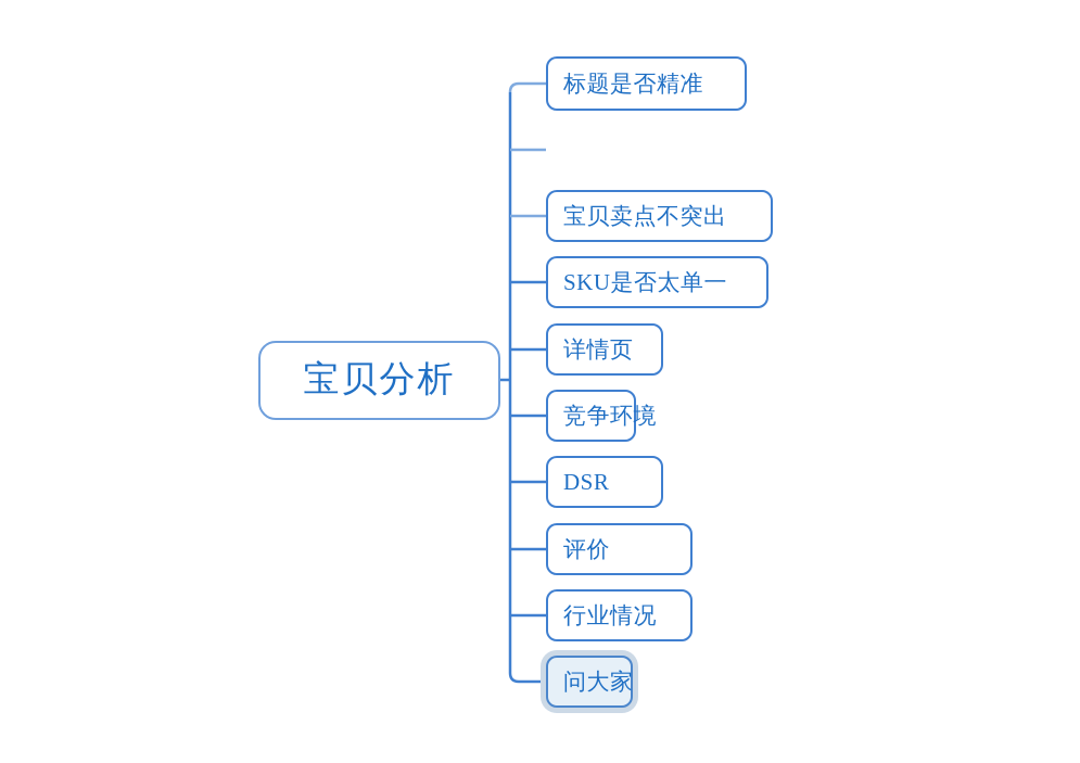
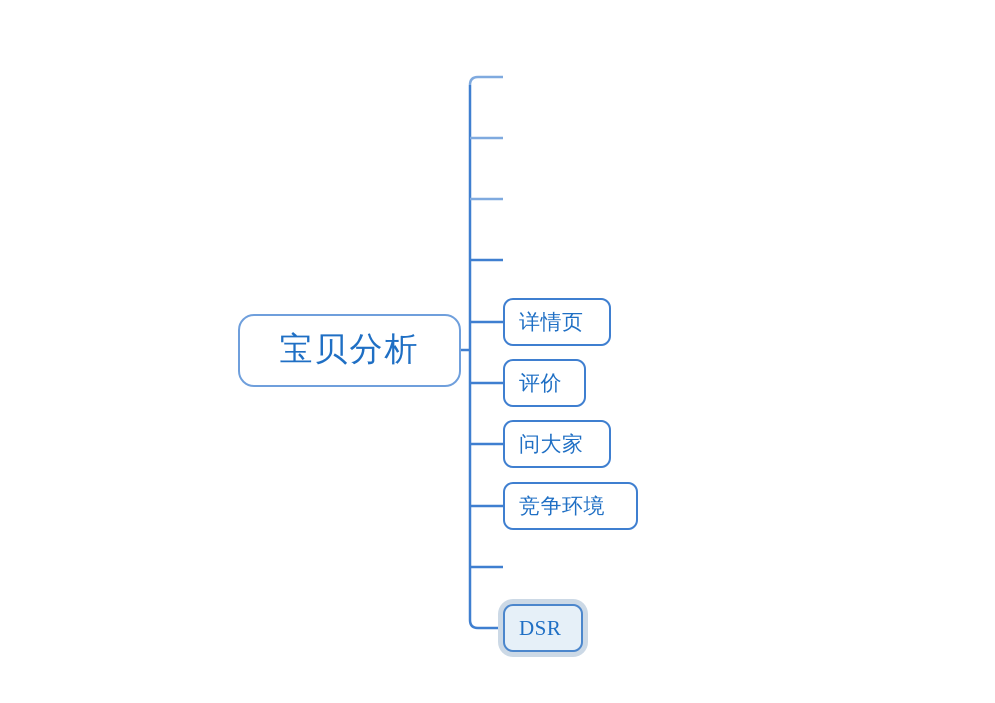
  宝贝分析
- 标题是否精准
- 宝贝卖点不突出
- SKU是否太单一
  详情页
- 竞争环境
+ 评价
- DSR
+ 问大家
- 评价
+ 竞争环境
- 行业情况
- 问大家
+ DSR
